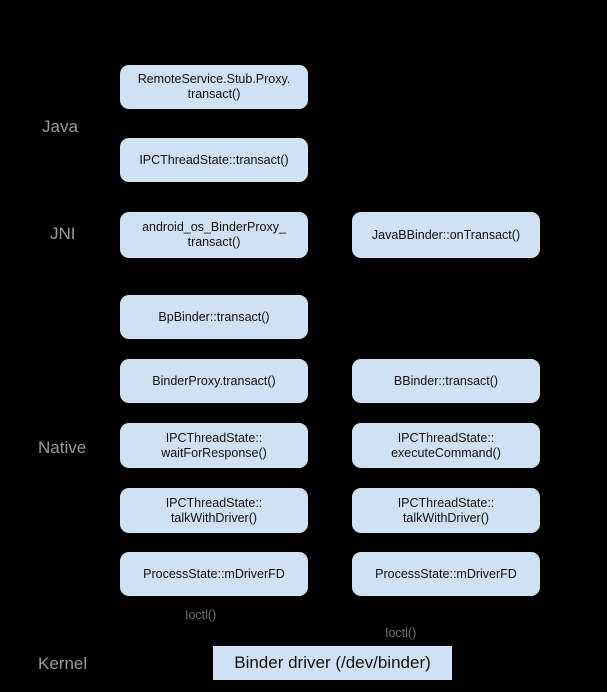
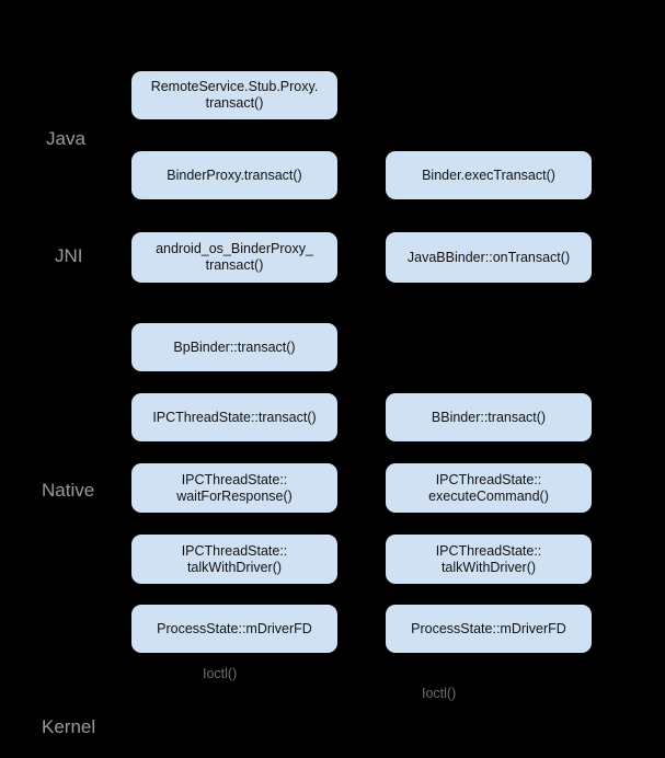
  Java
  JNI
  Native
  Kernel
  RemoteService.Stub.Proxy.
  transact()
- IPCThreadState::transact()
+ BinderProxy.transact()
  android_os_BinderProxy_
  transact()
  BpBinder::transact()
- BinderProxy.transact()
+ IPCThreadState::transact()
  IPCThreadState::
  waitForResponse()
  IPCThreadState::
  talkWithDriver()
  ProcessState::mDriverFD
+ Binder.execTransact()
  JavaBBinder::onTransact()
  BBinder::transact()
  IPCThreadState::
  executeCommand()
  IPCThreadState::
  talkWithDriver()
  ProcessState::mDriverFD
  Ioctl()
  Ioctl()
- Binder driver (/dev/binder)
